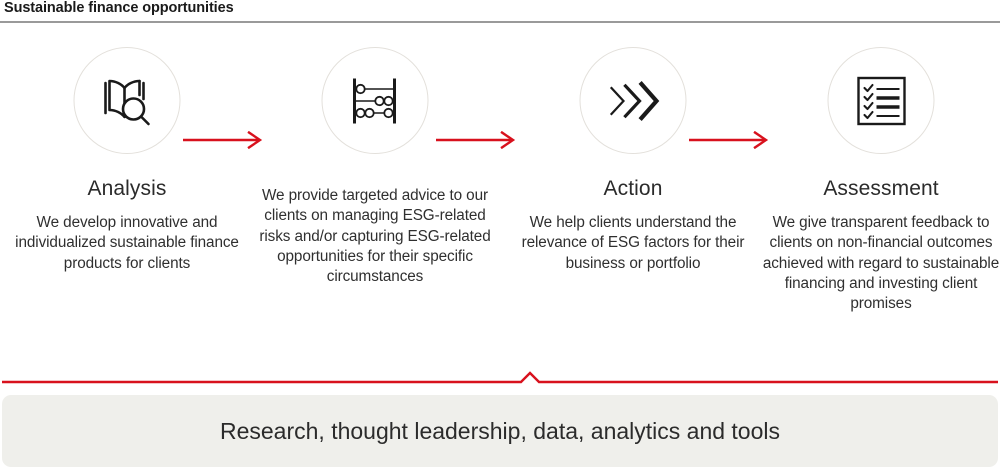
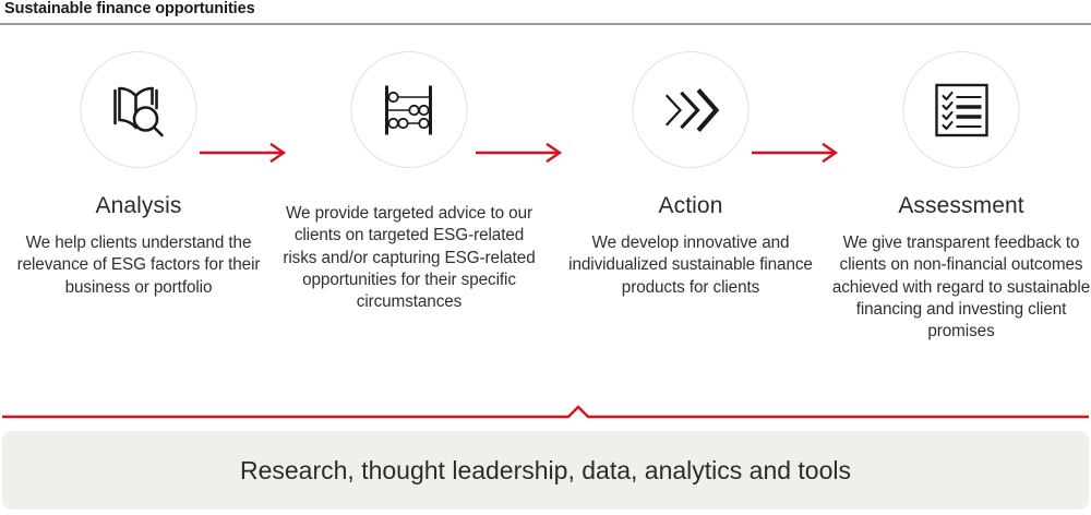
  Sustainable finance opportunities
  Analysis
- We develop innovative and individualized sustainable finance products for clients
+ We help clients understand the relevance of ESG factors for their business or portfolio
- We provide targeted advice to our clients on managing ESG-related risks and/or capturing ESG-related opportunities for their specific circumstances
+ We provide targeted advice to our clients on targeted ESG-related risks and/or capturing ESG-related opportunities for their specific circumstances
  Action
- We help clients understand the relevance of ESG factors for their business or portfolio
+ We develop innovative and individualized sustainable finance products for clients
  Assessment
  We give transparent feedback to clients on non-financial outcomes achieved with regard to sustainable financing and investing client promises
  Research, thought leadership, data, analytics and tools
